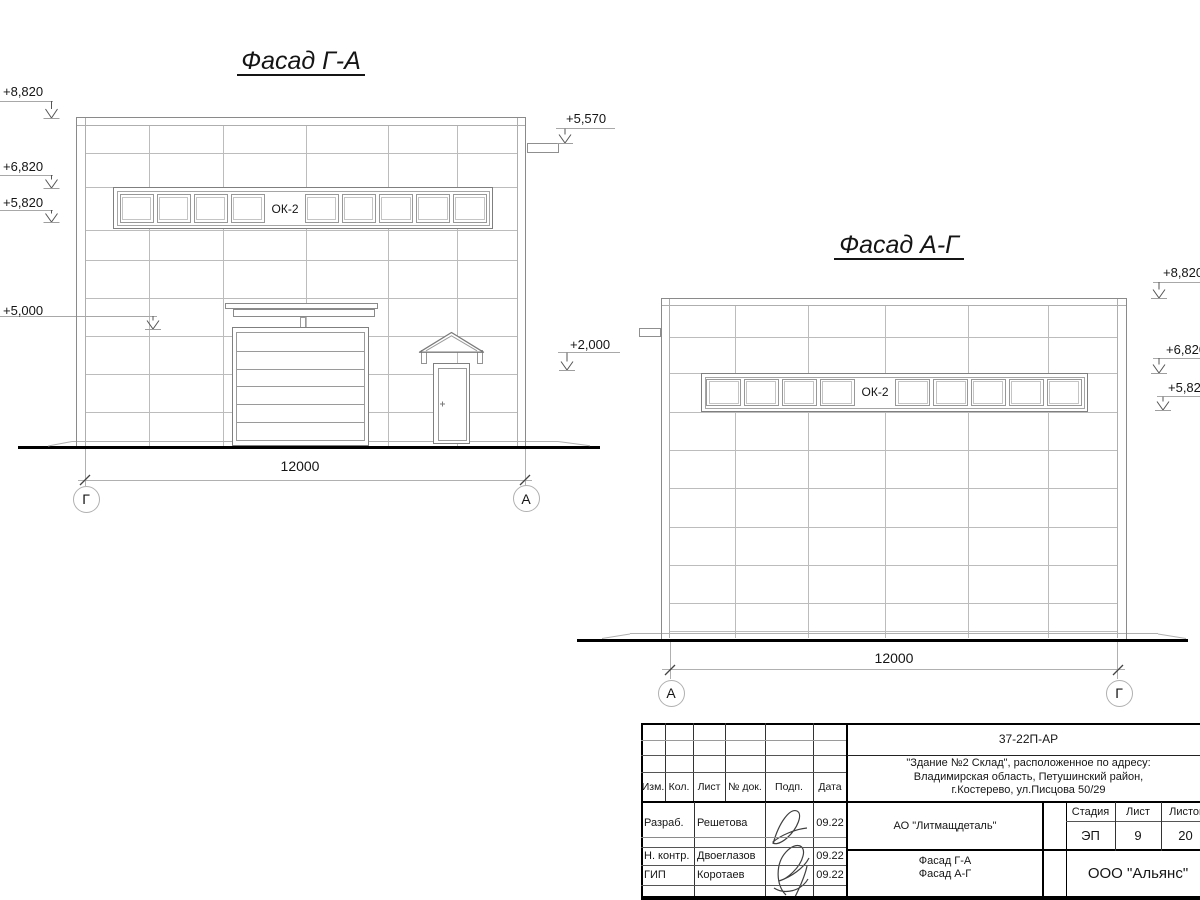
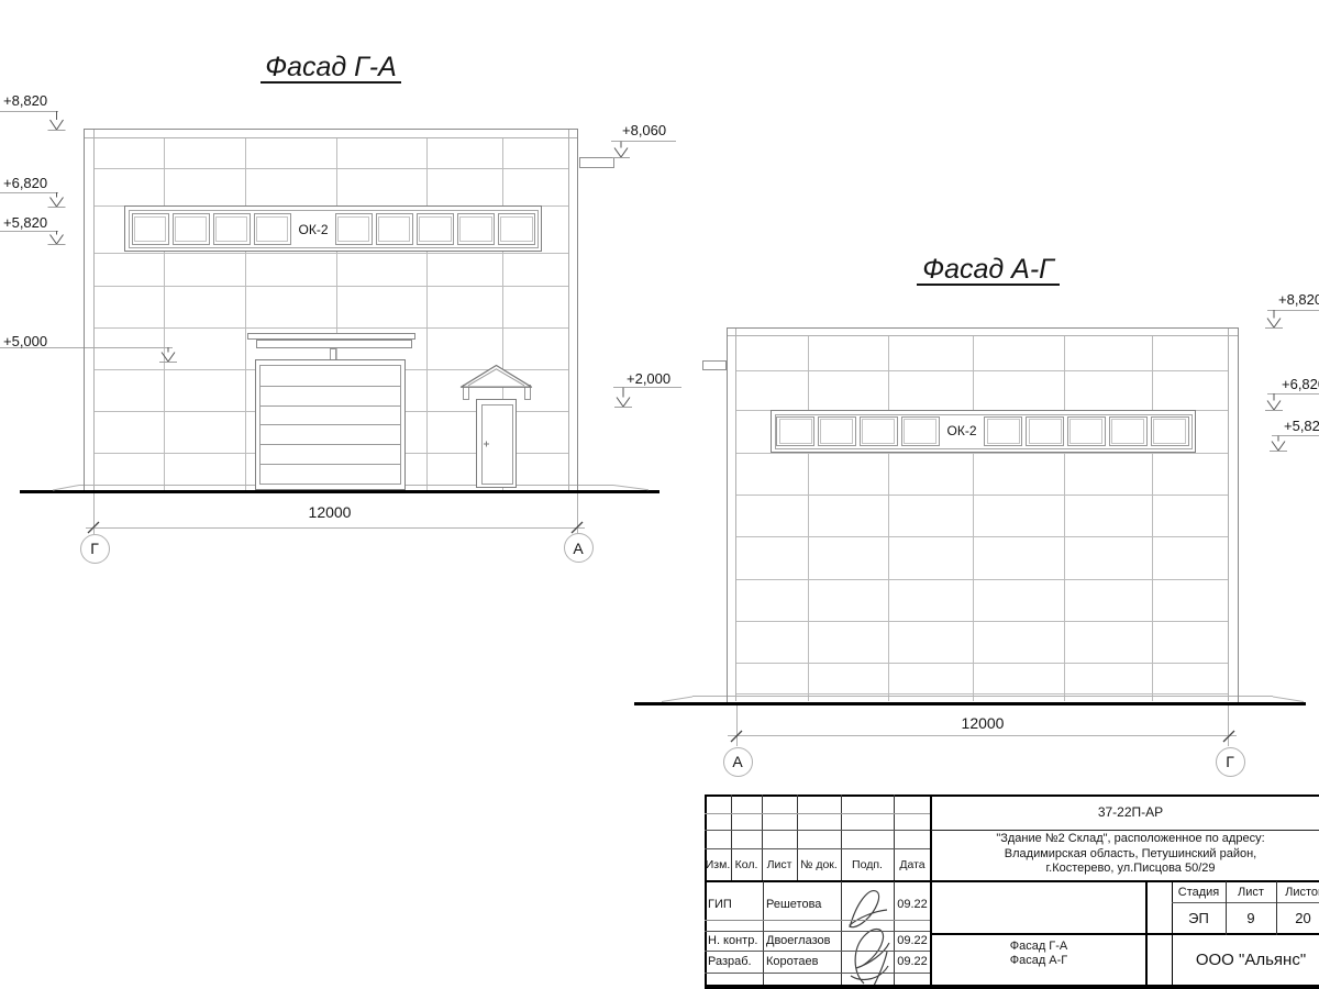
  Фасад Г-А
  ОК-2
  12000
  Г
  А
  +8,820
  +6,820
  +5,820
  +5,000
- +5,570
+ +8,060
  +2,000
  Фасад А-Г
  ОК-2
  12000
  А
  Г
  +8,82
  +6,82
  +5,82
  37-22П-АР
  "Здание №2 Склад", расположенное по адресу:
  Владимирская область, Петушинский район,
  г.Костерево, ул.Писцова 50/29
  Изм.
  Кол.
  Лист
  № док.
  Подп.
  Дата
- Разраб.
+ ГИП
  Решетова
  09.22
  Н. контр.
  Двоеглазов
  09.22
- ГИП
+ Разраб.
  Коротаев
  09.22
- АО "Литмащдеталь"
  Стадия
  Лист
  Листо
  ЭП
  9
  20
  Фасад Г-А
  Фасад А-Г
  ООО "Альянс"
